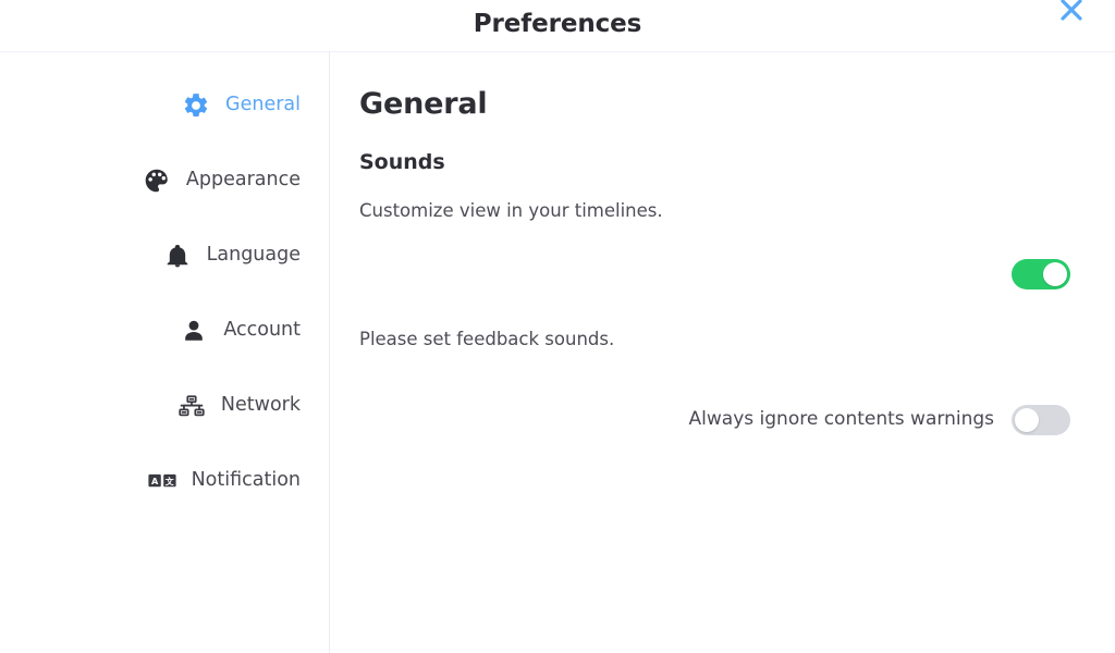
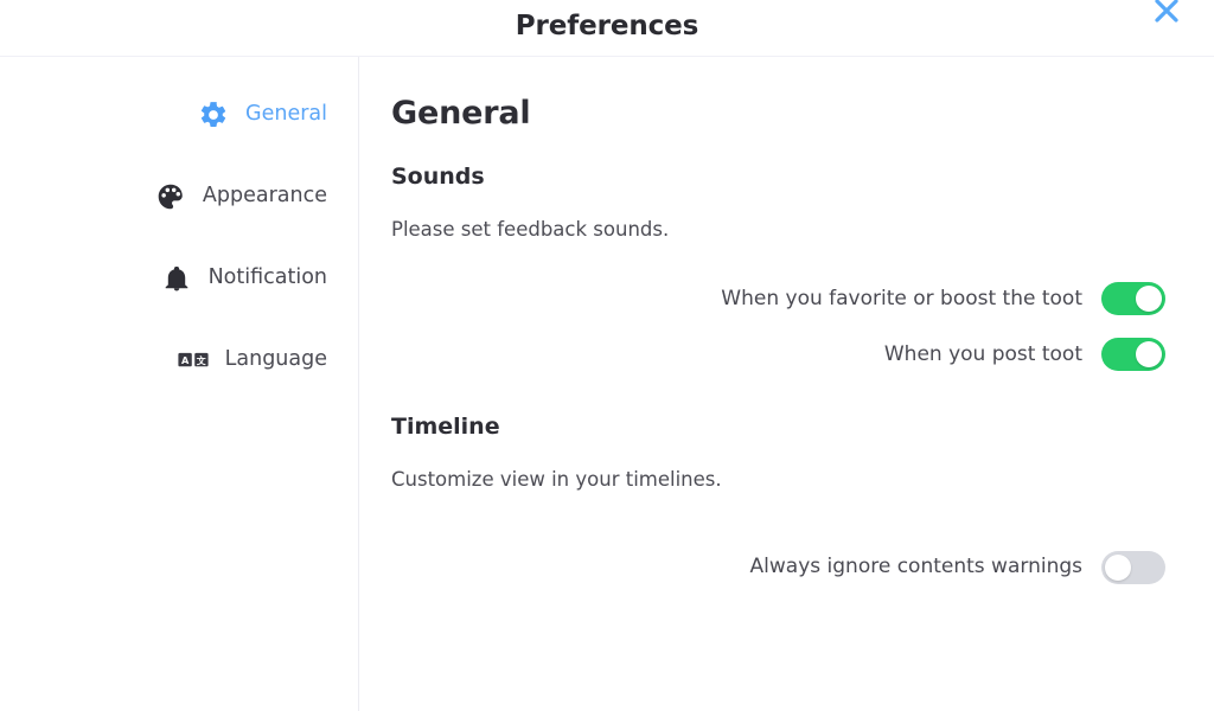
  Preferences
  General
  Appearance
- Language
+ Notification
- Account
- Network
  A
  文
- Notification
+ Language
  General
  Sounds
- Customize view in your timelines.
+ Please set feedback sounds.
+ When you favorite or boost the toot
+ When you post toot
+ Timeline
- Please set feedback sounds.
+ Customize view in your timelines.
  Always ignore contents warnings
